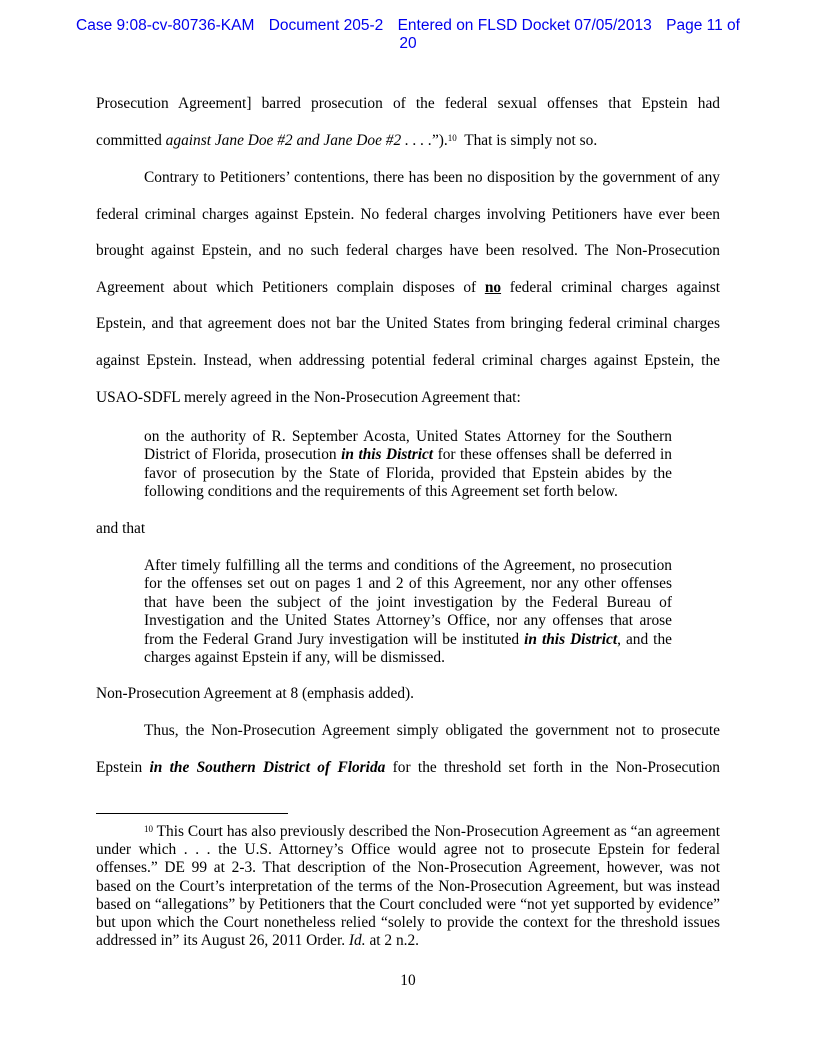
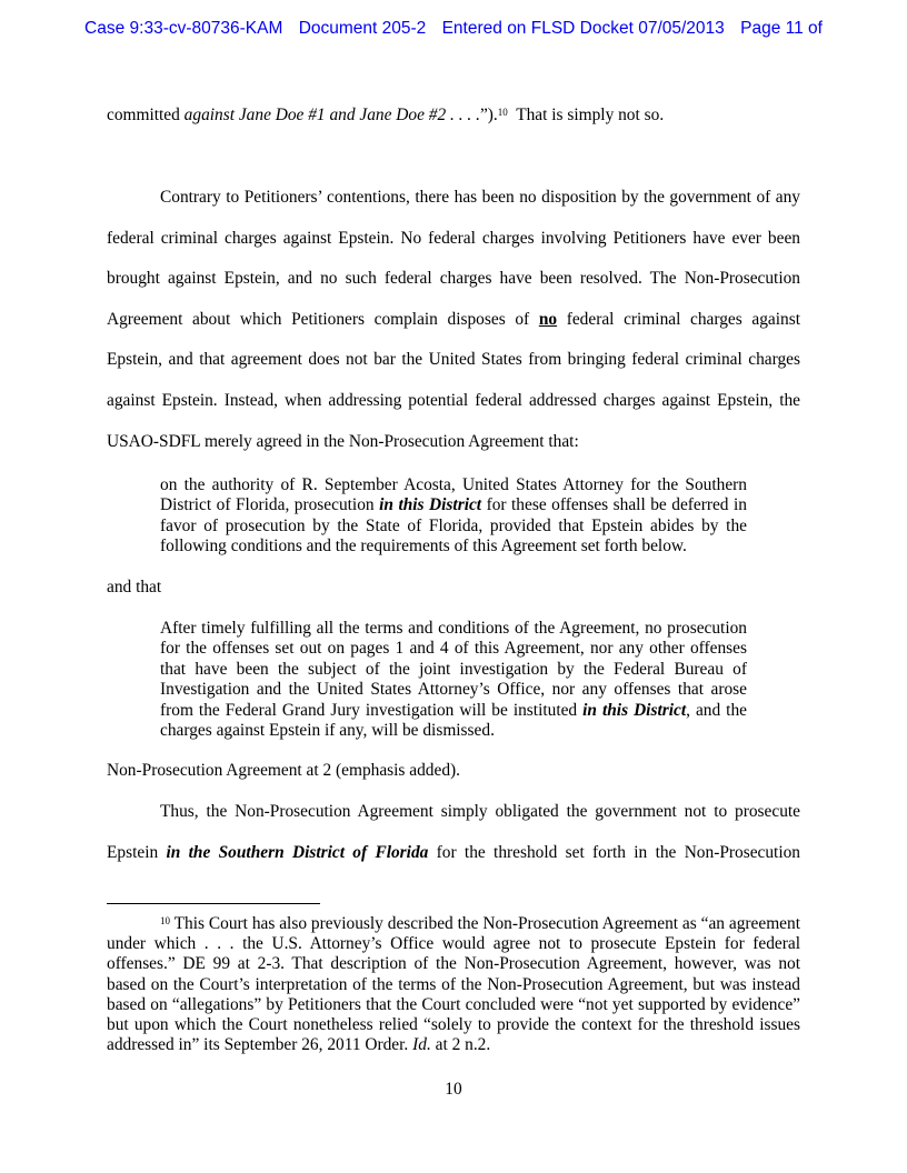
- Case 9:08-cv-80736-KAM Document 205-2 Entered on FLSD Docket 07/05/2013 Page 11 of
+ Case 9:33-cv-80736-KAM Document 205-2 Entered on FLSD Docket 07/05/2013 Page 11 of
- 20
- Prosecution Agreement] barred prosecution of the federal sexual offenses that Epstein had
- committed against Jane Doe #2 and Jane Doe #2 . . . .”).10 That is simply not so.
+ committed against Jane Doe #1 and Jane Doe #2 . . . .”).10 That is simply not so.
- Contrary to Petitioners’ contentions, there has been no disposition by the government of any federal criminal charges against Epstein. No federal charges involving Petitioners have ever been brought against Epstein, and no such federal charges have been resolved. The Non-Prosecution Agreement about which Petitioners complain disposes of no federal criminal charges against Epstein, and that agreement does not bar the United States from bringing federal criminal charges against Epstein. Instead, when addressing potential federal criminal charges against Epstein, the USAO-SDFL merely agreed in the Non-Prosecution Agreement that:
+ Contrary to Petitioners’ contentions, there has been no disposition by the government of any federal criminal charges against Epstein. No federal charges involving Petitioners have ever been brought against Epstein, and no such federal charges have been resolved. The Non-Prosecution Agreement about which Petitioners complain disposes of no federal criminal charges against Epstein, and that agreement does not bar the United States from bringing federal criminal charges against Epstein. Instead, when addressing potential federal addressed charges against Epstein, the USAO-SDFL merely agreed in the Non-Prosecution Agreement that:
  on the authority of R. September Acosta, United States Attorney for the Southern District of Florida, prosecution in this District for these offenses shall be deferred in favor of prosecution by the State of Florida, provided that Epstein abides by the following conditions and the requirements of this Agreement set forth below.
  and that
- After timely fulfilling all the terms and conditions of the Agreement, no prosecution for the offenses set out on pages 1 and 2 of this Agreement, nor any other offenses that have been the subject of the joint investigation by the Federal Bureau of Investigation and the United States Attorney’s Office, nor any offenses that arose from the Federal Grand Jury investigation will be instituted in this District, and the charges against Epstein if any, will be dismissed.
+ After timely fulfilling all the terms and conditions of the Agreement, no prosecution for the offenses set out on pages 1 and 4 of this Agreement, nor any other offenses that have been the subject of the joint investigation by the Federal Bureau of Investigation and the United States Attorney’s Office, nor any offenses that arose from the Federal Grand Jury investigation will be instituted in this District, and the charges against Epstein if any, will be dismissed.
- Non-Prosecution Agreement at 8 (emphasis added).
+ Non-Prosecution Agreement at 2 (emphasis added).
  Thus, the Non-Prosecution Agreement simply obligated the government not to prosecute Epstein in the Southern District of Florida for the threshold set forth in the Non-Prosecution
- 10 This Court has also previously described the Non-Prosecution Agreement as “an agreement under which . . . the U.S. Attorney’s Office would agree not to prosecute Epstein for federal offenses.” DE 99 at 2-3. That description of the Non-Prosecution Agreement, however, was not based on the Court’s interpretation of the terms of the Non-Prosecution Agreement, but was instead based on “allegations” by Petitioners that the Court concluded were “not yet supported by evidence” but upon which the Court nonetheless relied “solely to provide the context for the threshold issues addressed in” its August 26, 2011 Order. Id. at 2 n.2.
+ 10 This Court has also previously described the Non-Prosecution Agreement as “an agreement under which . . . the U.S. Attorney’s Office would agree not to prosecute Epstein for federal offenses.” DE 99 at 2-3. That description of the Non-Prosecution Agreement, however, was not based on the Court’s interpretation of the terms of the Non-Prosecution Agreement, but was instead based on “allegations” by Petitioners that the Court concluded were “not yet supported by evidence” but upon which the Court nonetheless relied “solely to provide the context for the threshold issues addressed in” its September 26, 2011 Order. Id. at 2 n.2.
  10
